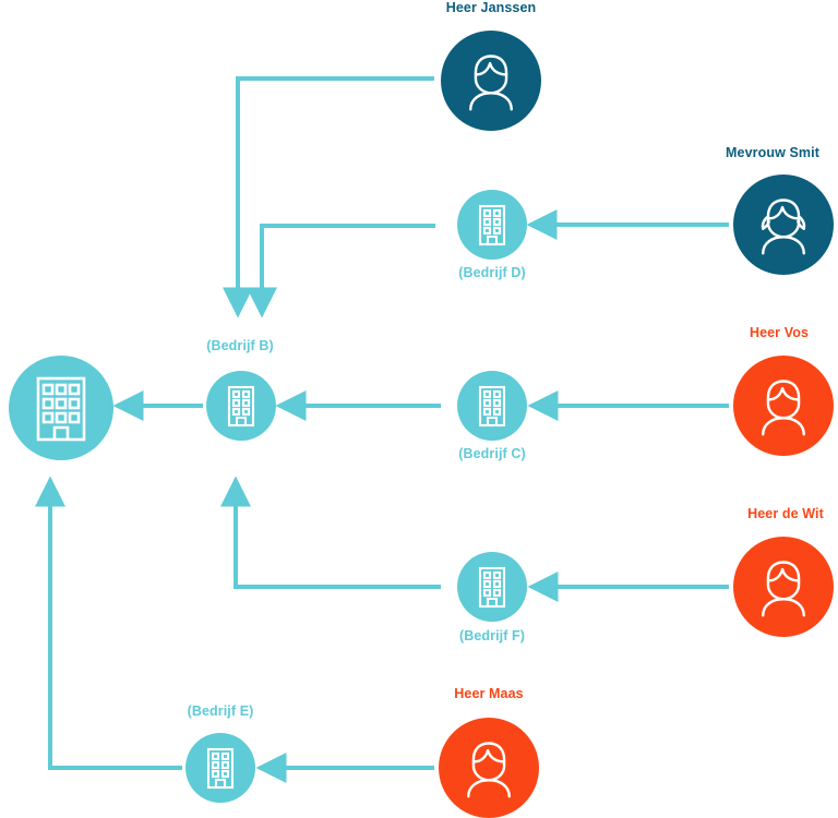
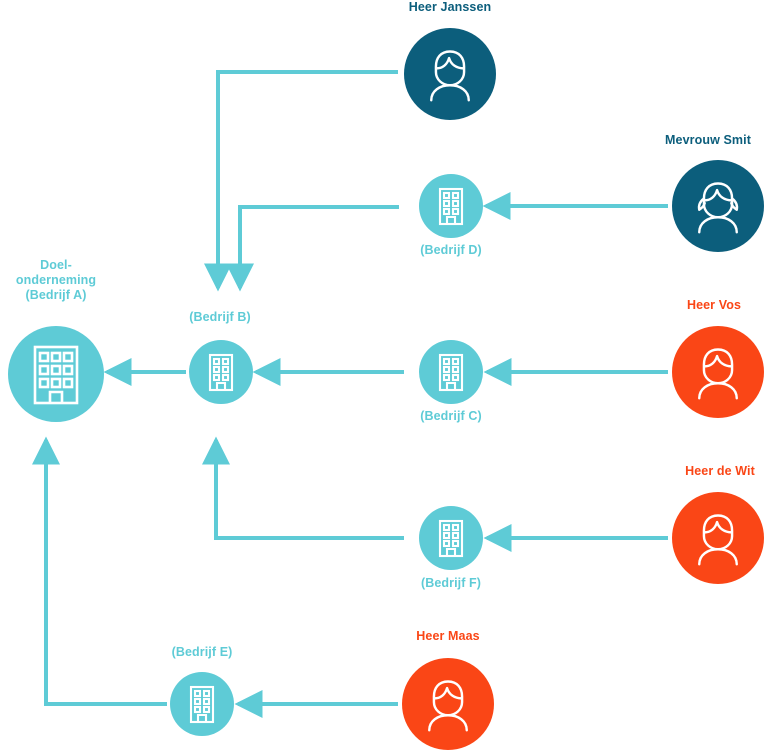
  Heer Janssen
  Mevrouw Smit
  Heer Vos
  Heer de Wit
  Heer Maas
+ Doel-
+ onderneming
+ (Bedrijf A)
  (Bedrijf B)
  (Bedrijf C)
  (Bedrijf D)
  (Bedrijf E)
  (Bedrijf F)
